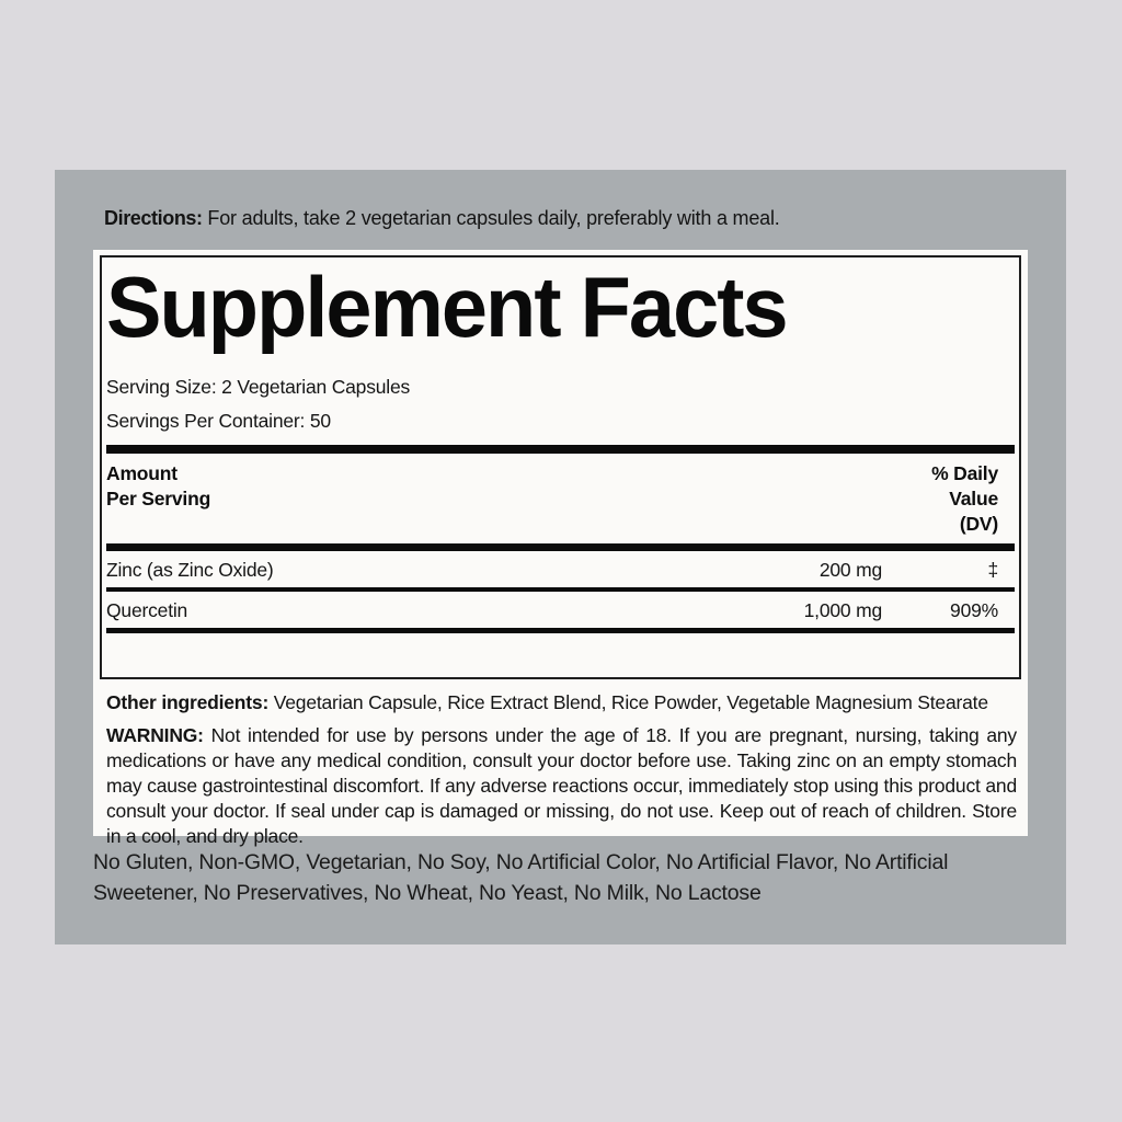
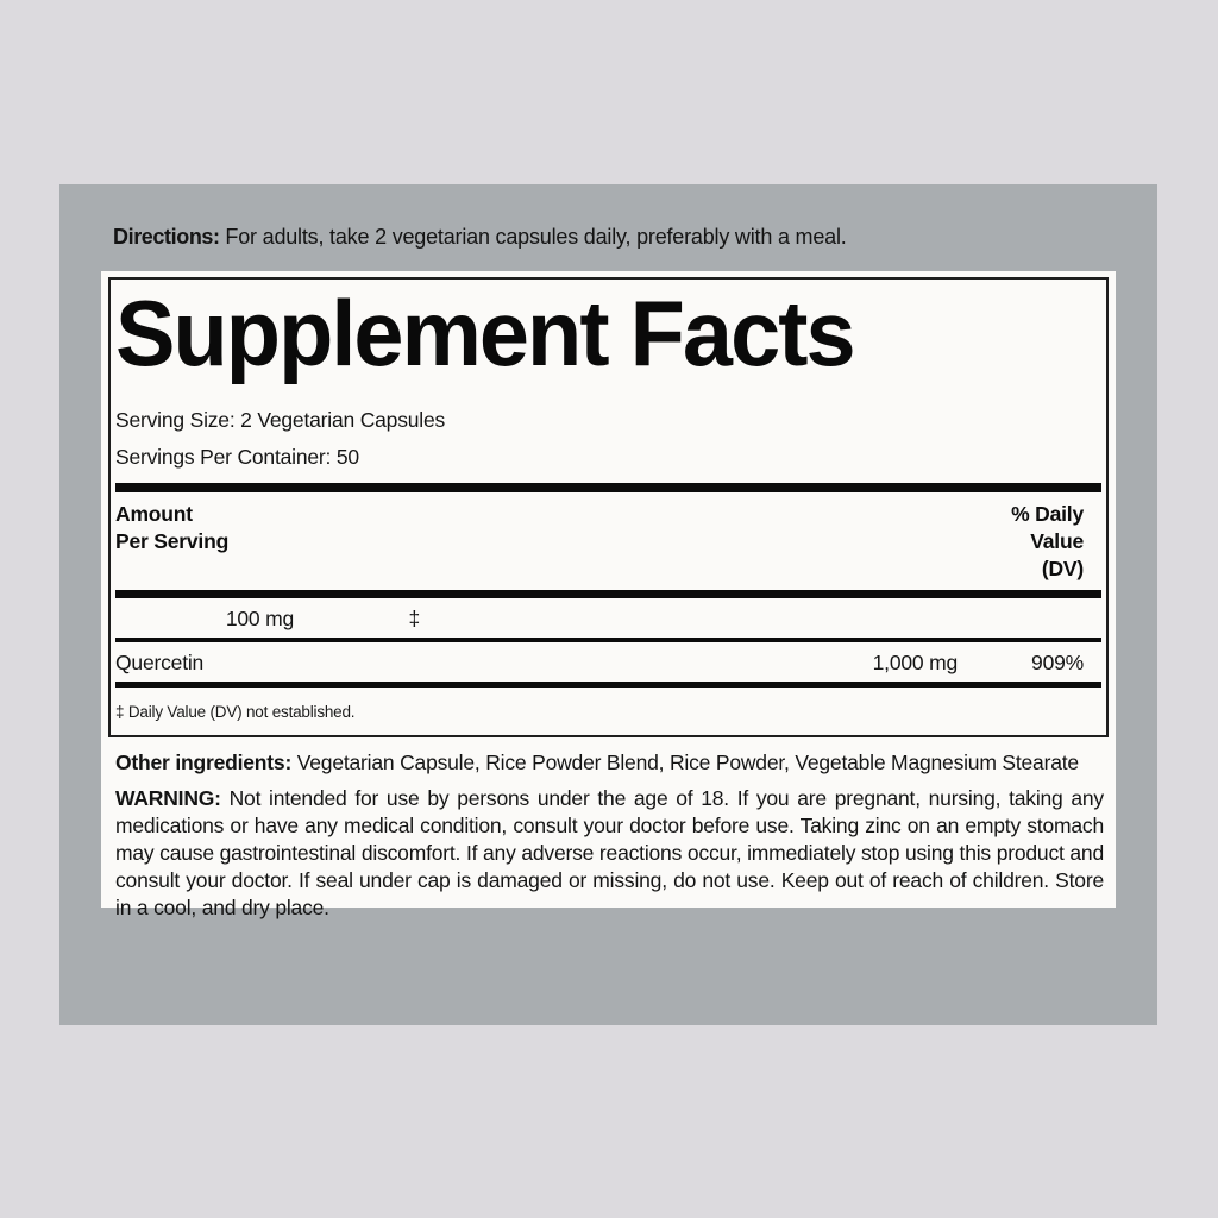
  Directions: For adults, take 2 vegetarian capsules daily, preferably with a meal.
  Supplement Facts
  Serving Size: 2 Vegetarian Capsules
  Servings Per Container: 50
  Amount
  Per Serving
  % Daily
  Value
  (DV)
- Zinc (as Zinc Oxide)
- 200 mg
+ 100 mg
  ‡
  Quercetin
  1,000 mg
  909%
+ ‡ Daily Value (DV) not established.
- Other ingredients: Vegetarian Capsule, Rice Extract Blend, Rice Powder, Vegetable Magnesium Stearate
+ Other ingredients: Vegetarian Capsule, Rice Powder Blend, Rice Powder, Vegetable Magnesium Stearate
  WARNING: Not intended for use by persons under the age of 18. If you are pregnant, nursing, taking any medications or have any medical condition, consult your doctor before use. Taking zinc on an empty stomach may cause gastrointestinal discomfort. If any adverse reactions occur, immediately stop using this product and consult your doctor. If seal under cap is damaged or missing, do not use. Keep out of reach of children. Store in a cool, and dry place.
- No Gluten, Non-GMO, Vegetarian, No Soy, No Artificial Color, No Artificial Flavor, No Artificial Sweetener, No Preservatives, No Wheat, No Yeast, No Milk, No Lactose
